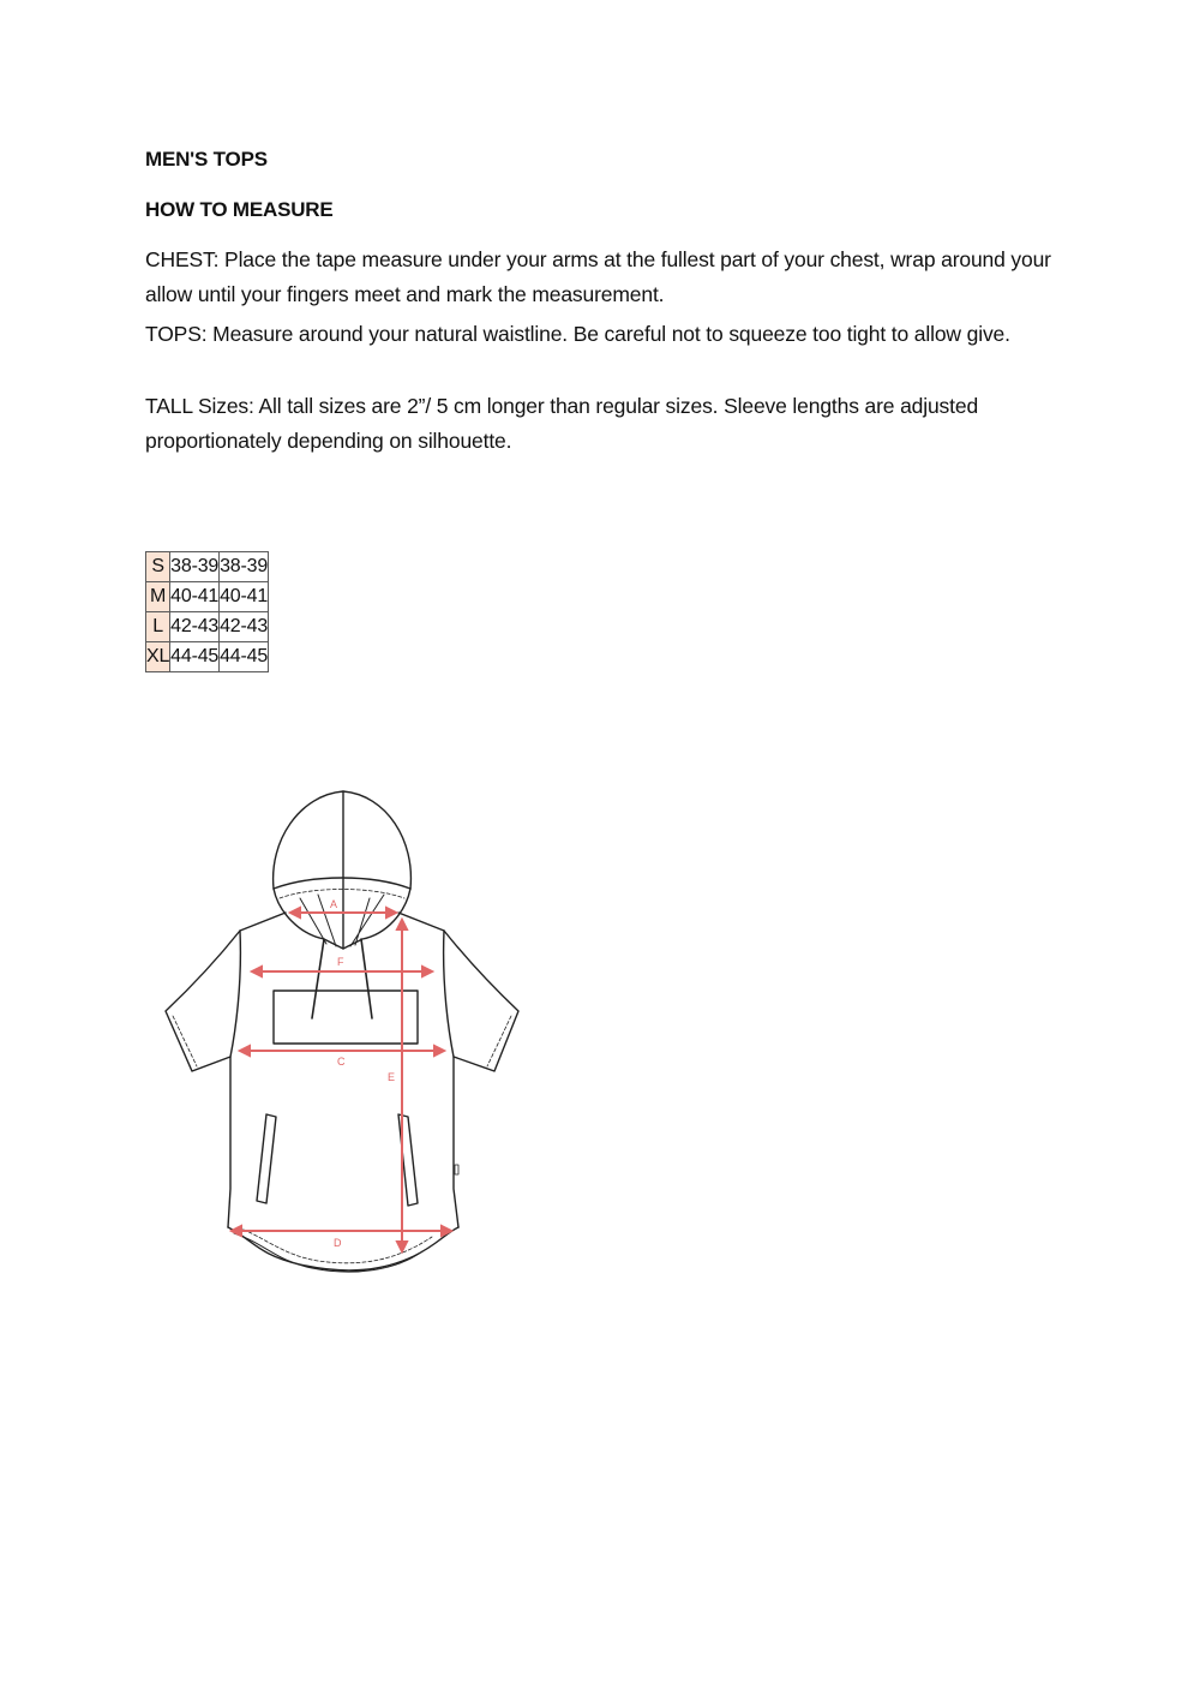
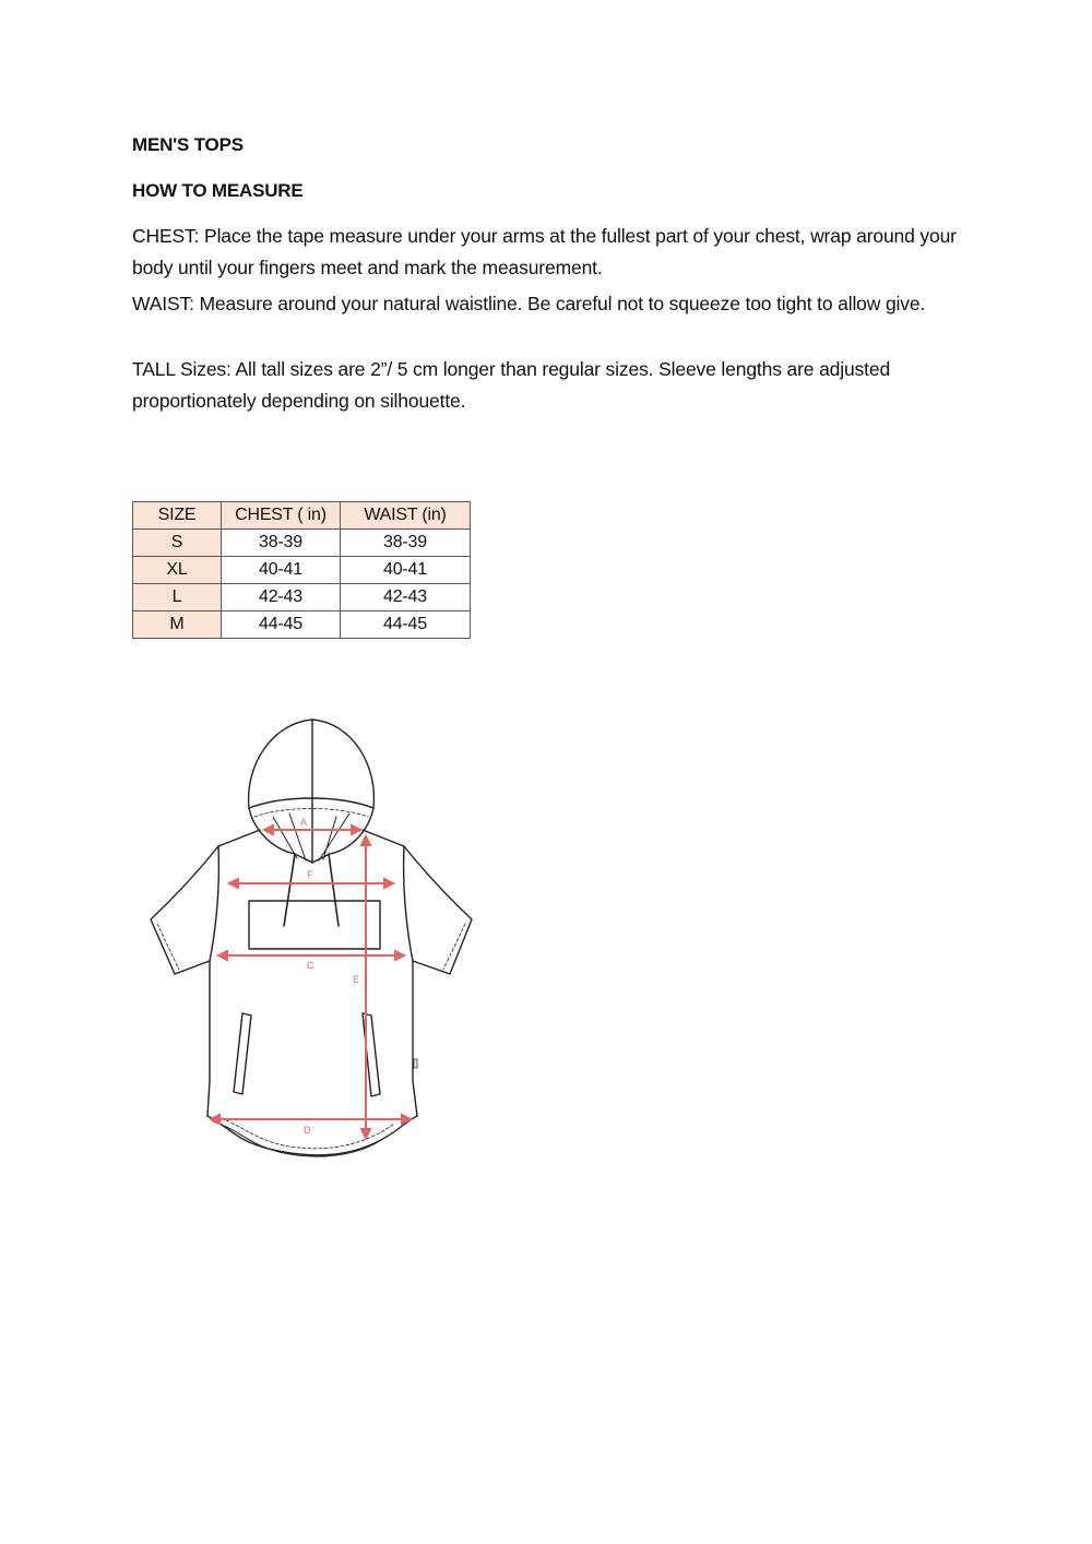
  MEN'S TOPS
  HOW TO MEASURE
- CHEST: Place the tape measure under your arms at the fullest part of your chest, wrap around your allow until your fingers meet and mark the measurement.
+ CHEST: Place the tape measure under your arms at the fullest part of your chest, wrap around your body until your fingers meet and mark the measurement.
- TOPS: Measure around your natural waistline. Be careful not to squeeze too tight to allow give.
+ WAIST: Measure around your natural waistline. Be careful not to squeeze too tight to allow give.
  TALL Sizes: All tall sizes are 2”/ 5 cm longer than regular sizes. Sleeve lengths are adjusted proportionately depending on silhouette.
+ SIZE	CHEST ( in)	WAIST (in)
  S	38-39	38-39
- M	40-41	40-41
+ XL	40-41	40-41
  L	42-43	42-43
- XL	44-45	44-45
+ M	44-45	44-45
  A
  F
  C
  E
  D
